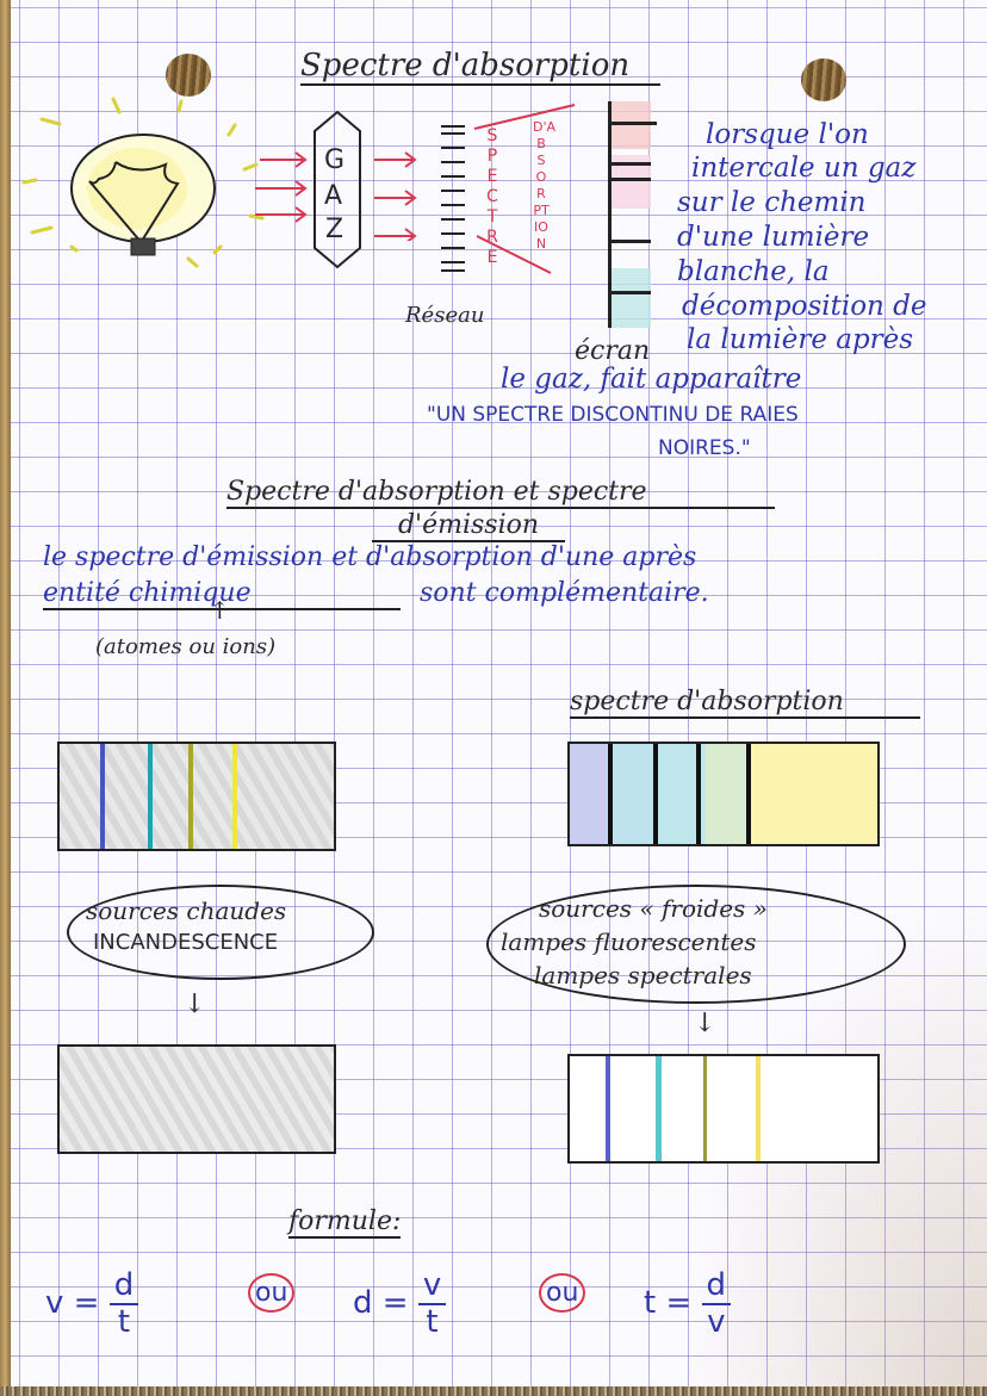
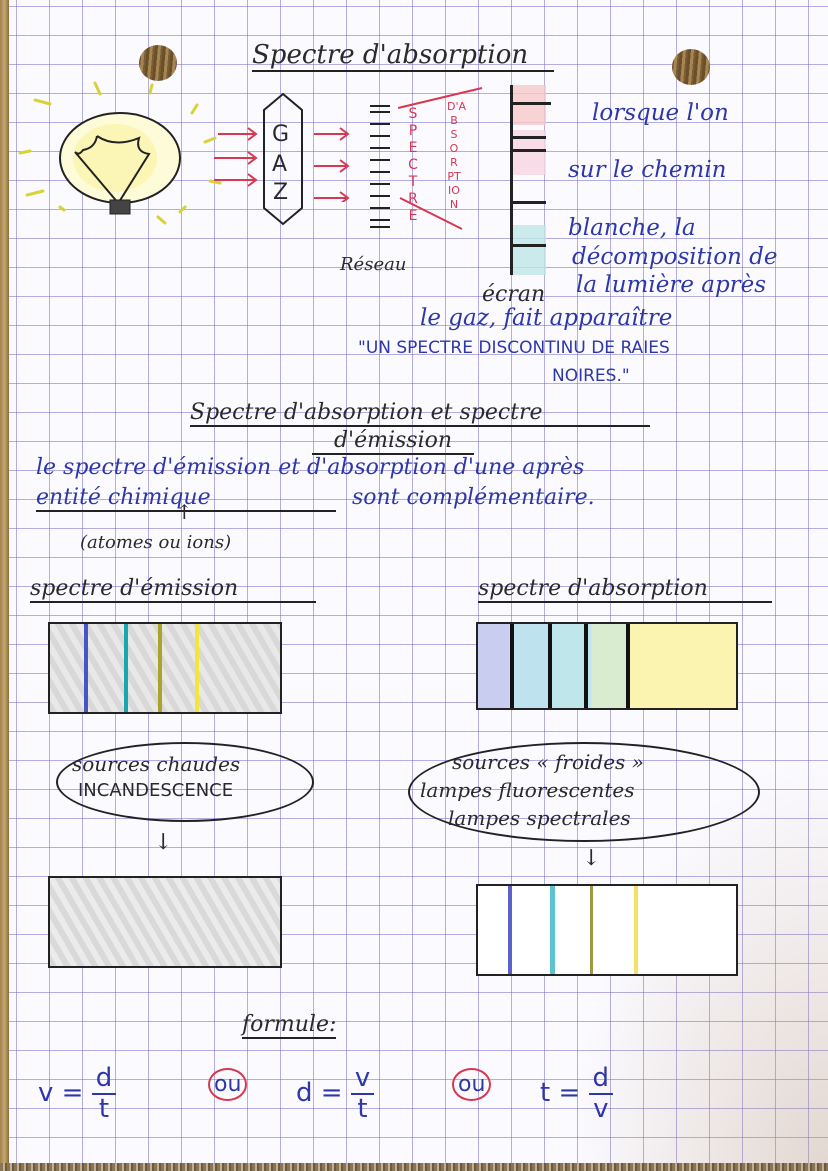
  Spectre d'absorption
  G
  A
  Z
  Réseau
  SPECTRE
  D'ABSORPTION
  écran
  lorsque l'on
- intercale un gaz
  sur le chemin
- d'une lumière
  blanche, la
  décomposition de
  la lumière après
  le gaz, fait apparaître
  "UN SPECTRE DISCONTINU DE RAIES
  NOIRES."
  Spectre d'absorption et spectre
  d'émission
  le spectre d'émission et d'absorption d'une après
  entité chimique
  sont complémentaire.
  ↑
  (atomes ou ions)
+ spectre d'émission
  sources chaudes
  INCANDESCENCE
  ↓
  spectre d'absorption
  sources « froides »
  lampes fluorescentes
  lampes spectrales
  ↓
  formule:
  v =
  d
  t
  ou
  d =
  v
  t
  ou
  t =
  d
  v
